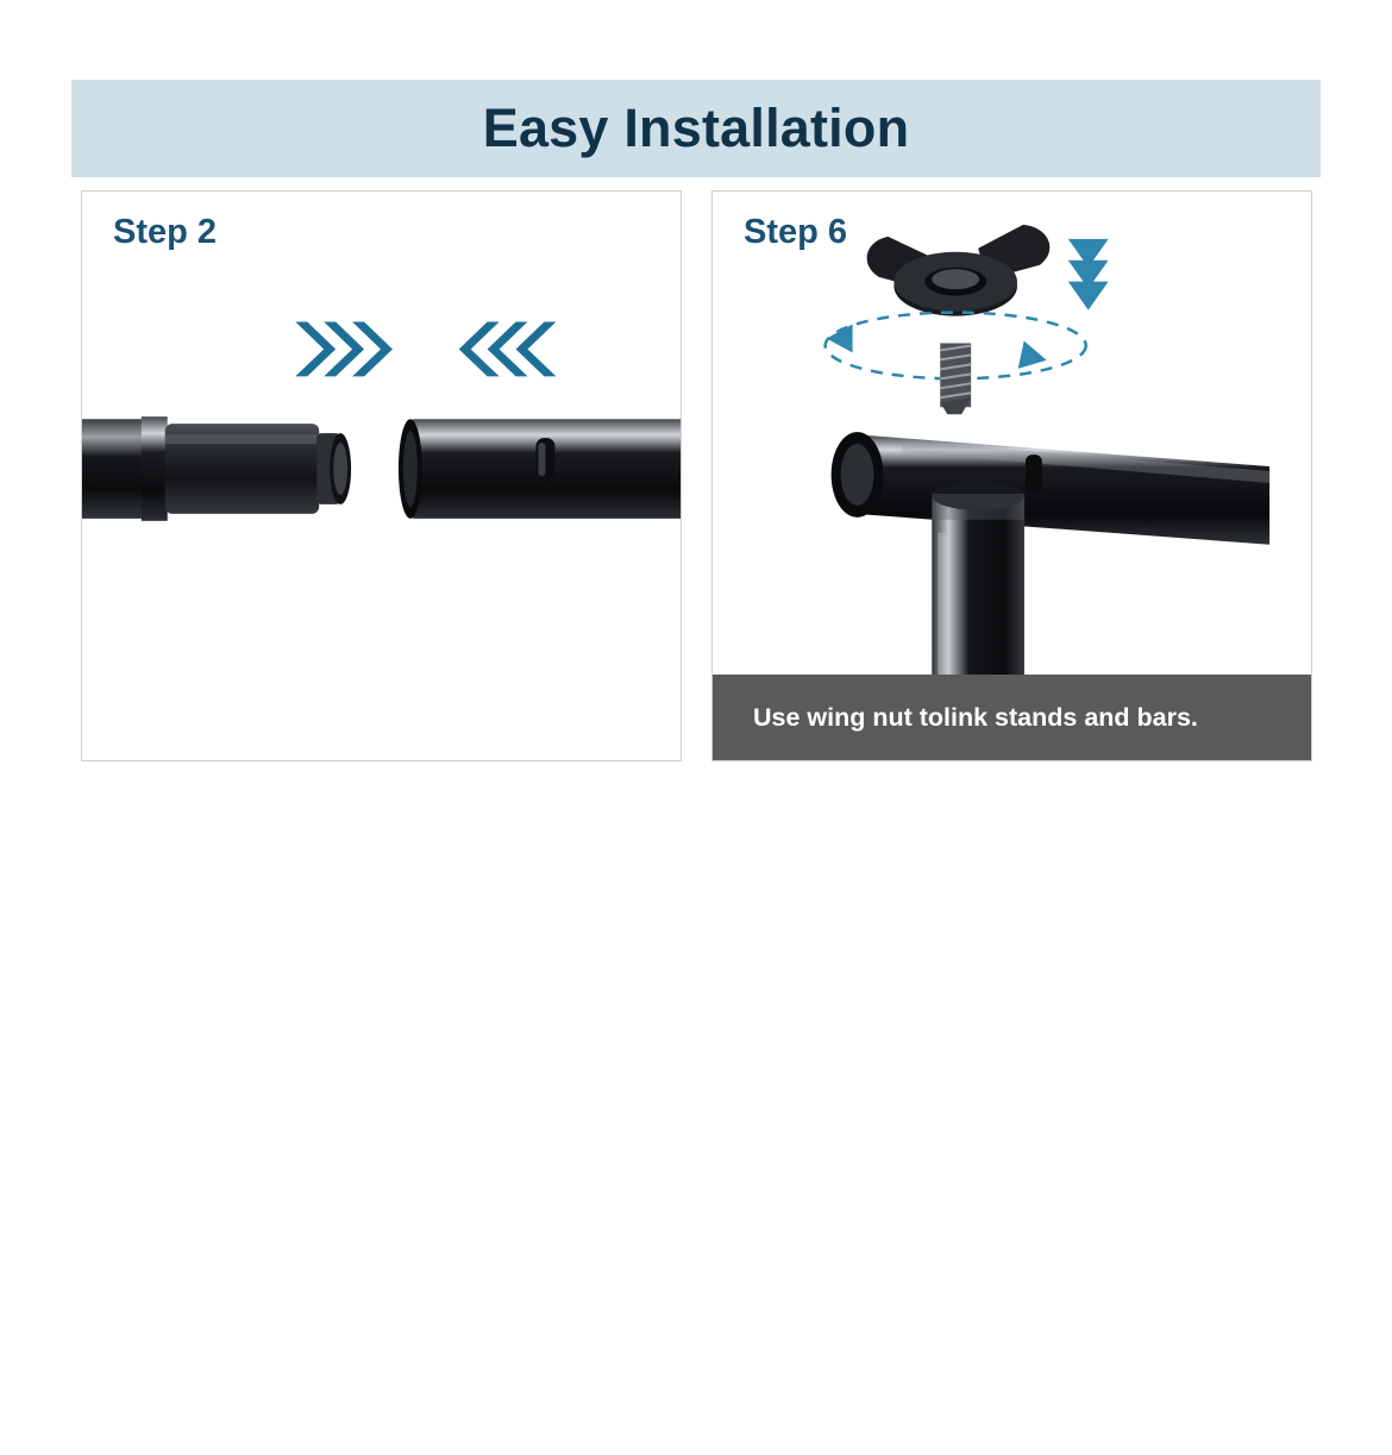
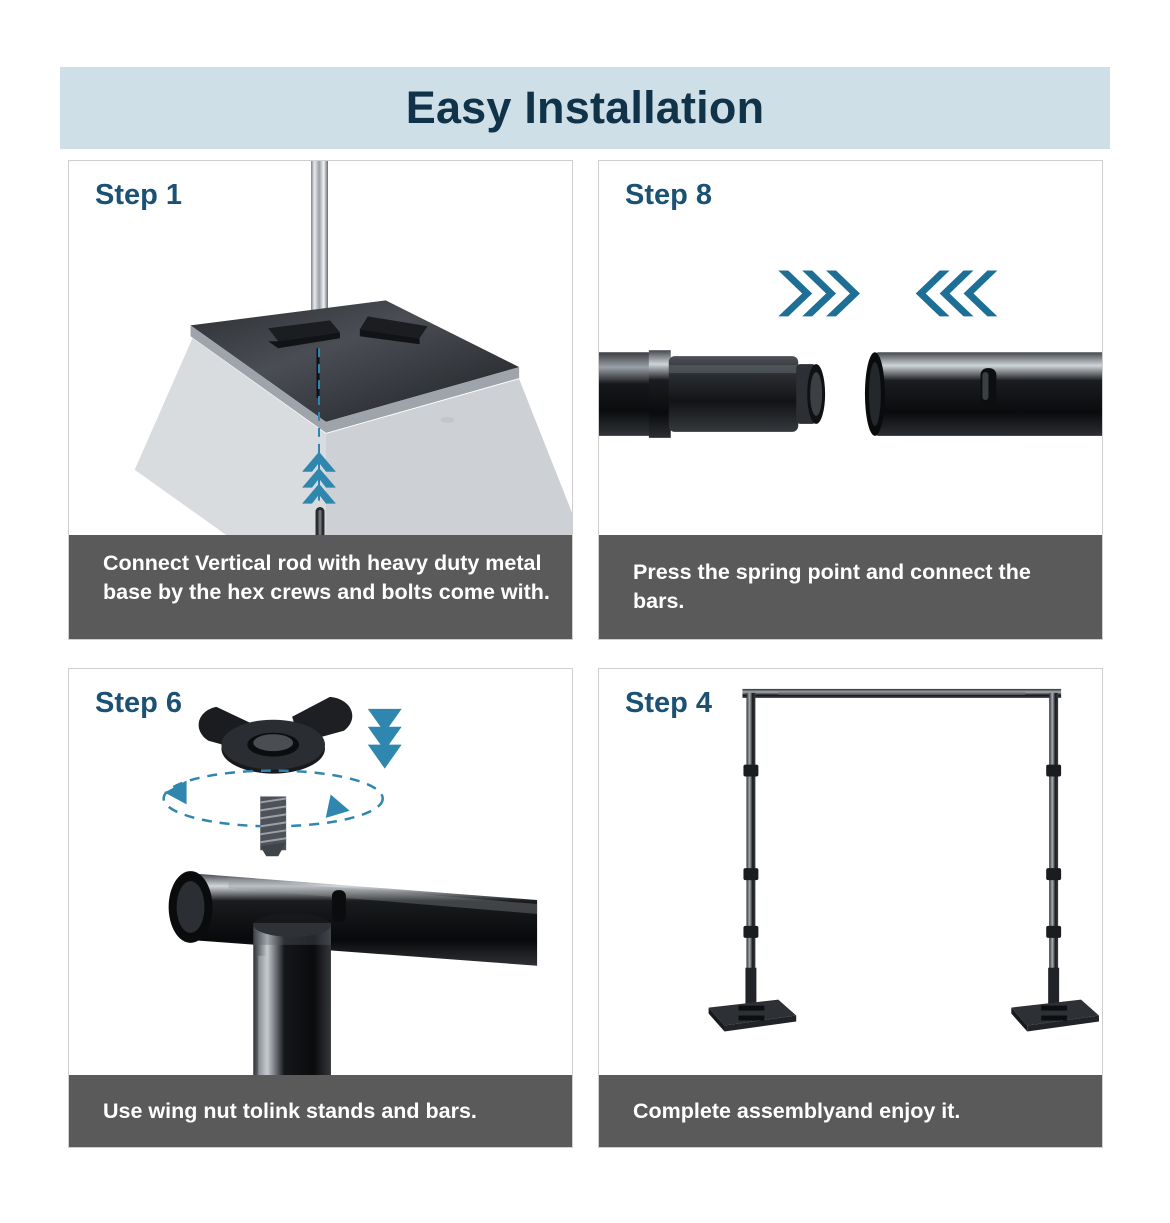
  Easy Installation
+ Step 1
+ Connect Vertical rod with heavy duty metal base by the hex crews and bolts come with.
- Step 2
+ Step 8
+ Press the spring point and connect the bars.
  Step 6
  Use wing nut tolink stands and bars.
+ Step 4
+ Complete assemblyand enjoy it.
